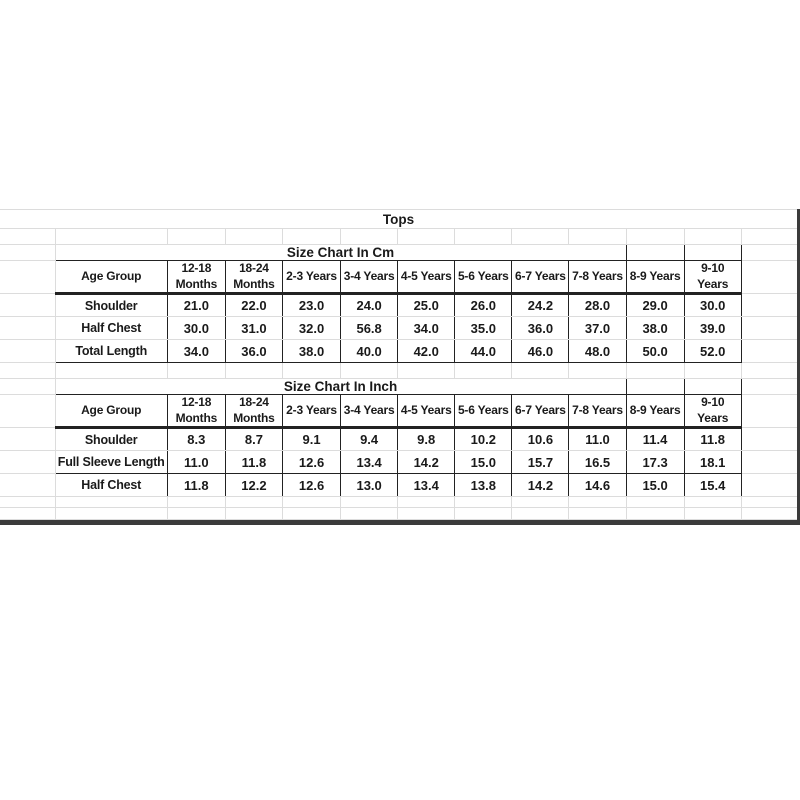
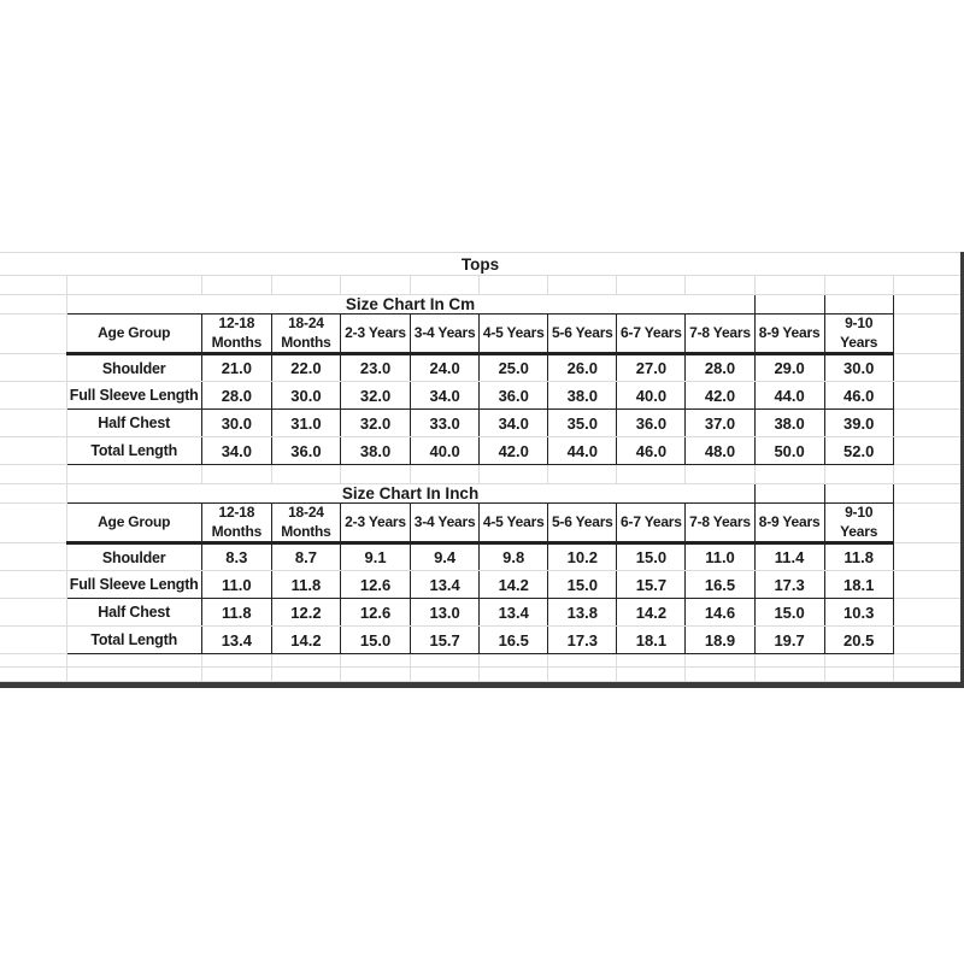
  Tops
  	Size Chart In Cm
  	Age Group	12-18 Months	18-24 Months	2-3 Years	3-4 Years	4-5 Years	5-6 Years	6-7 Years	7-8 Years	8-9 Years	9-10 Years
- 	Shoulder	21.0	22.0	23.0	24.0	25.0	26.0	24.2	28.0	29.0	30.0
+ 	Shoulder	21.0	22.0	23.0	24.0	25.0	26.0	27.0	28.0	29.0	30.0
+ 	Full Sleeve Length	28.0	30.0	32.0	34.0	36.0	38.0	40.0	42.0	44.0	46.0
- 	Half Chest	30.0	31.0	32.0	56.8	34.0	35.0	36.0	37.0	38.0	39.0
+ 	Half Chest	30.0	31.0	32.0	33.0	34.0	35.0	36.0	37.0	38.0	39.0
  	Total Length	34.0	36.0	38.0	40.0	42.0	44.0	46.0	48.0	50.0	52.0
  	Size Chart In Inch
  	Age Group	12-18 Months	18-24 Months	2-3 Years	3-4 Years	4-5 Years	5-6 Years	6-7 Years	7-8 Years	8-9 Years	9-10 Years
- 	Shoulder	8.3	8.7	9.1	9.4	9.8	10.2	10.6	11.0	11.4	11.8
+ 	Shoulder	8.3	8.7	9.1	9.4	9.8	10.2	15.0	11.0	11.4	11.8
  	Full Sleeve Length	11.0	11.8	12.6	13.4	14.2	15.0	15.7	16.5	17.3	18.1
- 	Half Chest	11.8	12.2	12.6	13.0	13.4	13.8	14.2	14.6	15.0	15.4
+ 	Half Chest	11.8	12.2	12.6	13.0	13.4	13.8	14.2	14.6	15.0	10.3
+ 	Total Length	13.4	14.2	15.0	15.7	16.5	17.3	18.1	18.9	19.7	20.5
